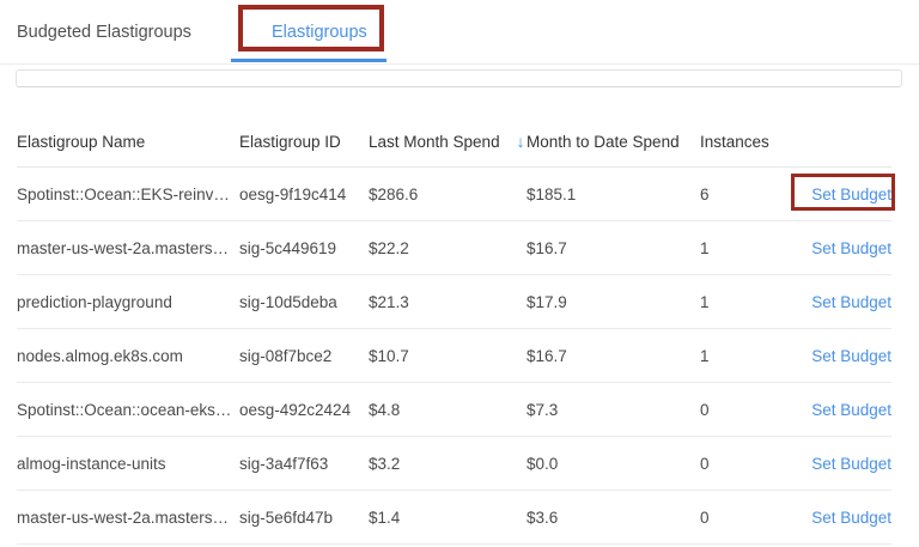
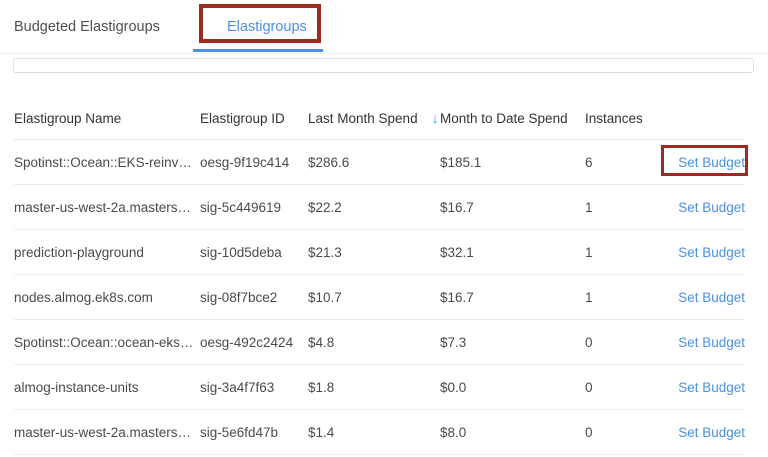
  Budgeted Elastigroups
  Elastigroups
  Elastigroup Name
  Elastigroup ID
  Last Month Spend
  ↓
  Month to Date Spend
  Instances
  Spotinst::Ocean::EKS-reinv…
  oesg-9f19c414
  $286.6
  $185.1
  6
  Set Budget
  master-us-west-2a.masters…
  sig-5c449619
  $22.2
  $16.7
  1
  Set Budget
  prediction-playground
  sig-10d5deba
  $21.3
- $17.9
+ $32.1
  1
  Set Budget
  nodes.almog.ek8s.com
  sig-08f7bce2
  $10.7
  $16.7
  1
  Set Budget
  Spotinst::Ocean::ocean-eks…
  oesg-492c2424
  $4.8
  $7.3
  0
  Set Budget
  almog-instance-units
  sig-3a4f7f63
- $3.2
+ $1.8
  $0.0
  0
  Set Budget
  master-us-west-2a.masters…
  sig-5e6fd47b
  $1.4
- $3.6
+ $8.0
  0
  Set Budget
